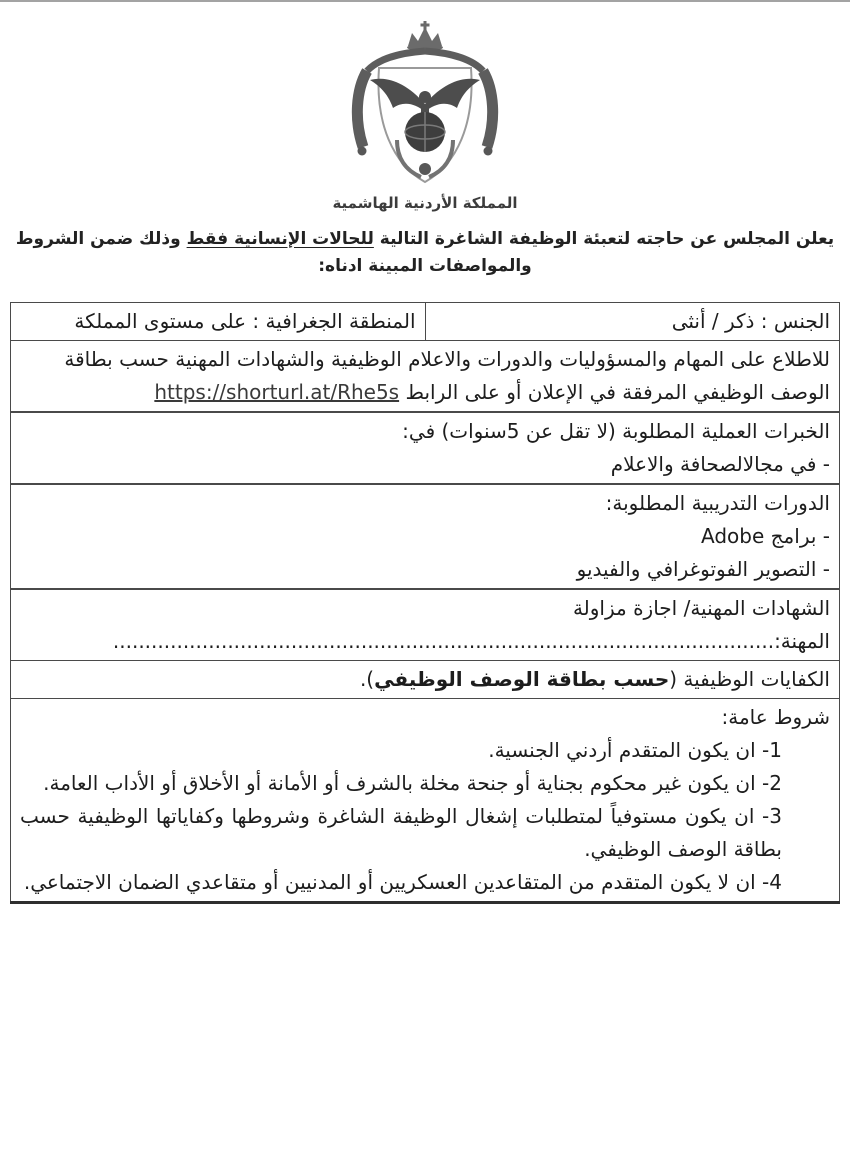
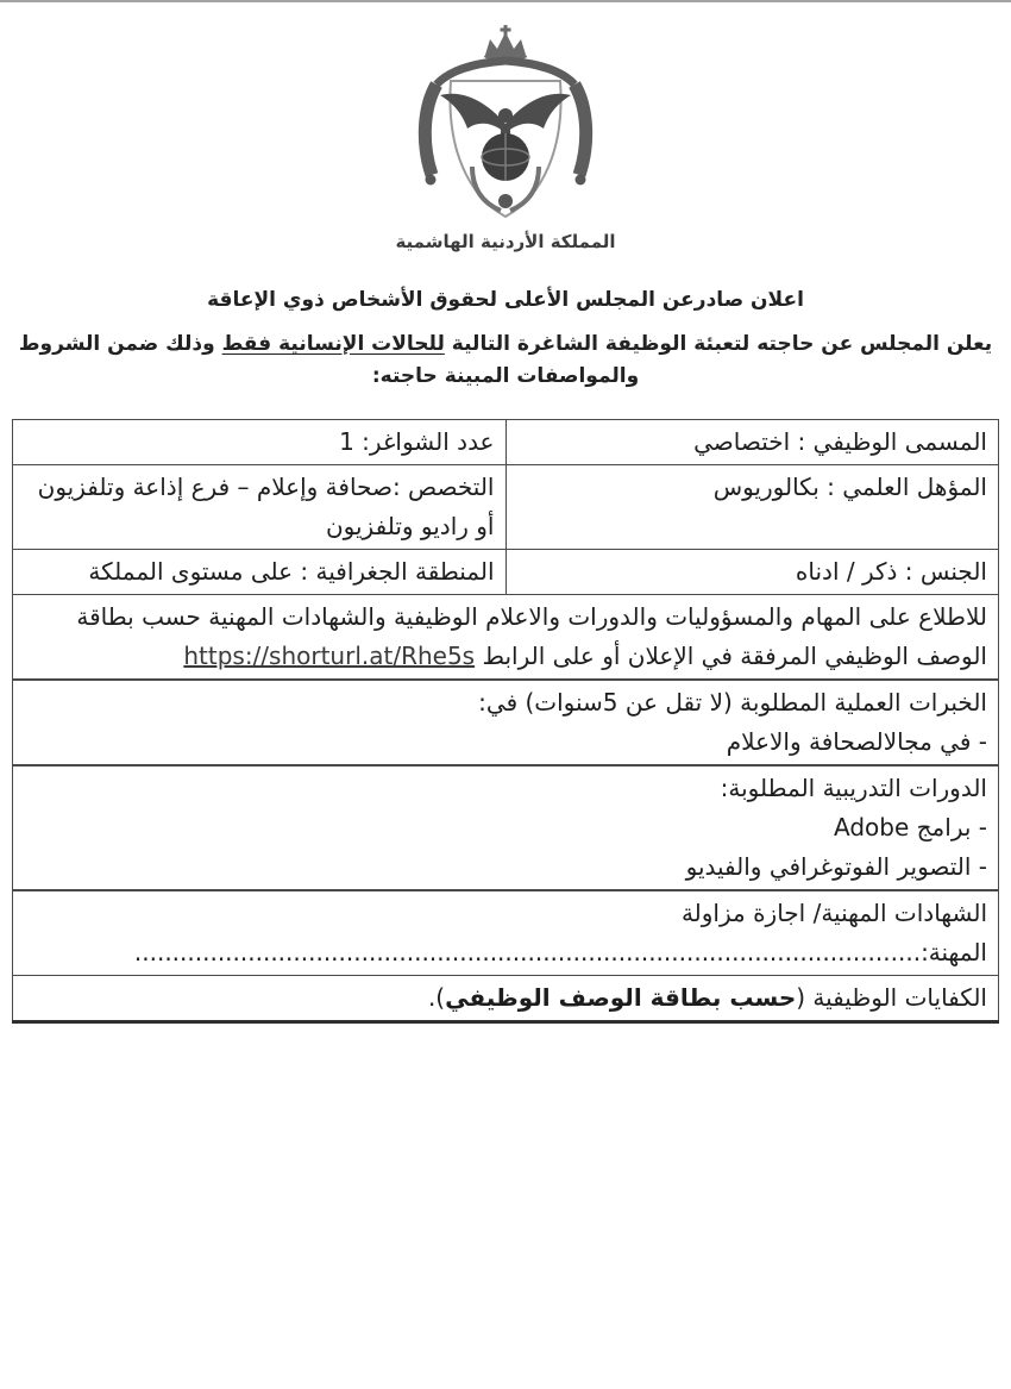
  المملكة الأردنية الهاشمية
+ اعلان صادرعن المجلس الأعلى لحقوق الأشخاص ذوي الإعاقة
- يعلن المجلس عن حاجته لتعبئة الوظيفة الشاغرة التالية للحالات الإنسانية فقط وذلك ضمن الشروط والمواصفات المبينة ادناه:
+ يعلن المجلس عن حاجته لتعبئة الوظيفة الشاغرة التالية للحالات الإنسانية فقط وذلك ضمن الشروط والمواصفات المبينة حاجته:
+ المسمى الوظيفي : اختصاصي	عدد الشواغر: 1
+ المؤهل العلمي : بكالوريوس	التخصص :صحافة وإعلام – فرع إذاعة وتلفزيون أو راديو وتلفزيون
- الجنس : ذكر / أنثى	المنطقة الجغرافية : على مستوى المملكة
+ الجنس : ذكر / ادناه	المنطقة الجغرافية : على مستوى المملكة
  للاطلاع على المهام والمسؤوليات والدورات والاعلام الوظيفية والشهادات المهنية حسب بطاقة الوصف الوظيفي المرفقة في الإعلان أو على الرابط https://shorturl.at/Rhe5s
  الخبرات العملية المطلوبة (لا تقل عن 5سنوات) في: - في مجالالصحافة والاعلام
  الدورات التدريبية المطلوبة: - برامج Adobe - التصوير الفوتوغرافي والفيديو
  الشهادات المهنية/ اجازة مزاولة المهنة:........................................................................................................
  الكفايات الوظيفية (حسب بطاقة الوصف الوظيفي).
- شروط عامة: 1- ان يكون المتقدم أردني الجنسية. 2- ان يكون غير محكوم بجناية أو جنحة مخلة بالشرف أو الأمانة أو الأخلاق أو الأداب العامة. 3- ان يكون مستوفياً لمتطلبات إشغال الوظيفة الشاغرة وشروطها وكفاياتها الوظيفية حسب بطاقة الوصف الوظيفي. 4- ان لا يكون المتقدم من المتقاعدين العسكريين أو المدنيين أو متقاعدي الضمان الاجتماعي.
